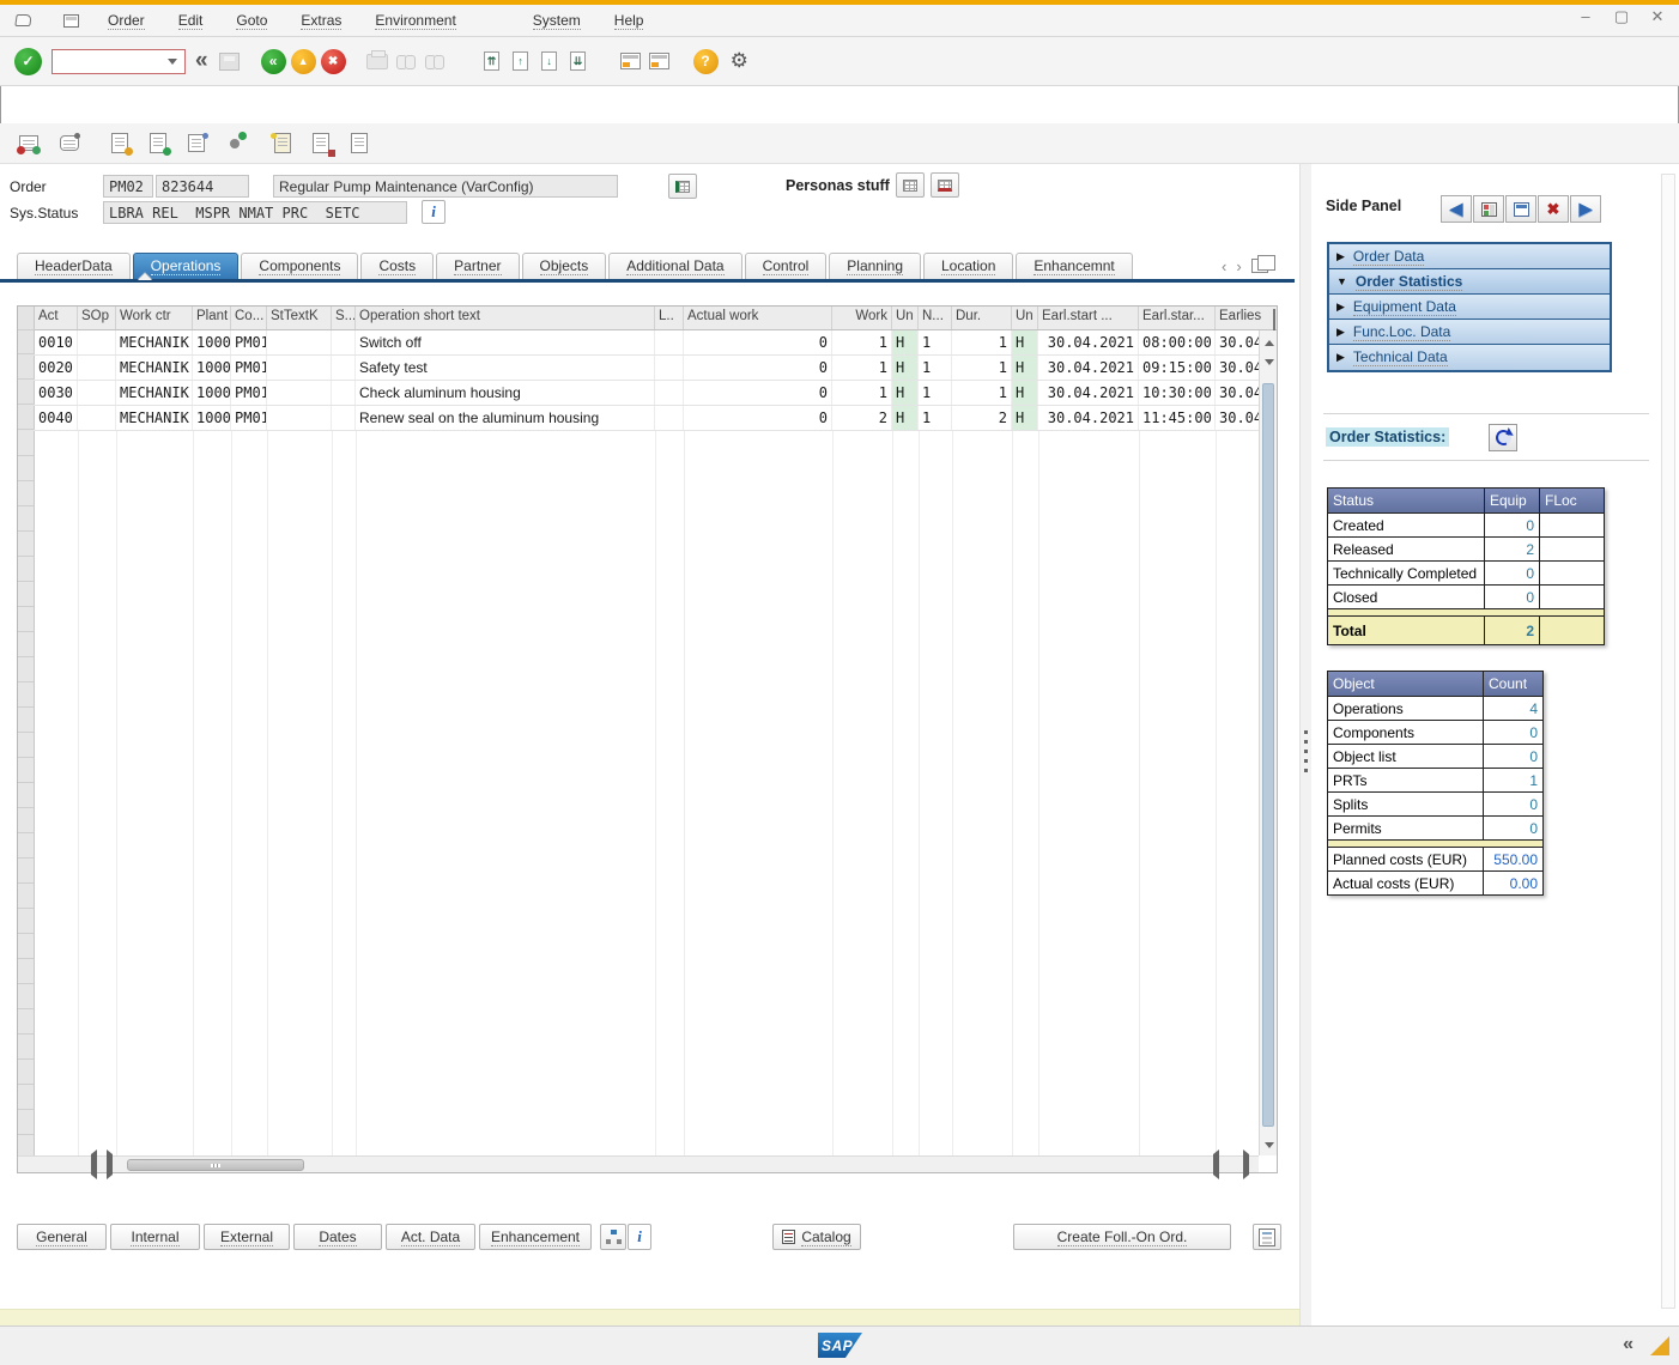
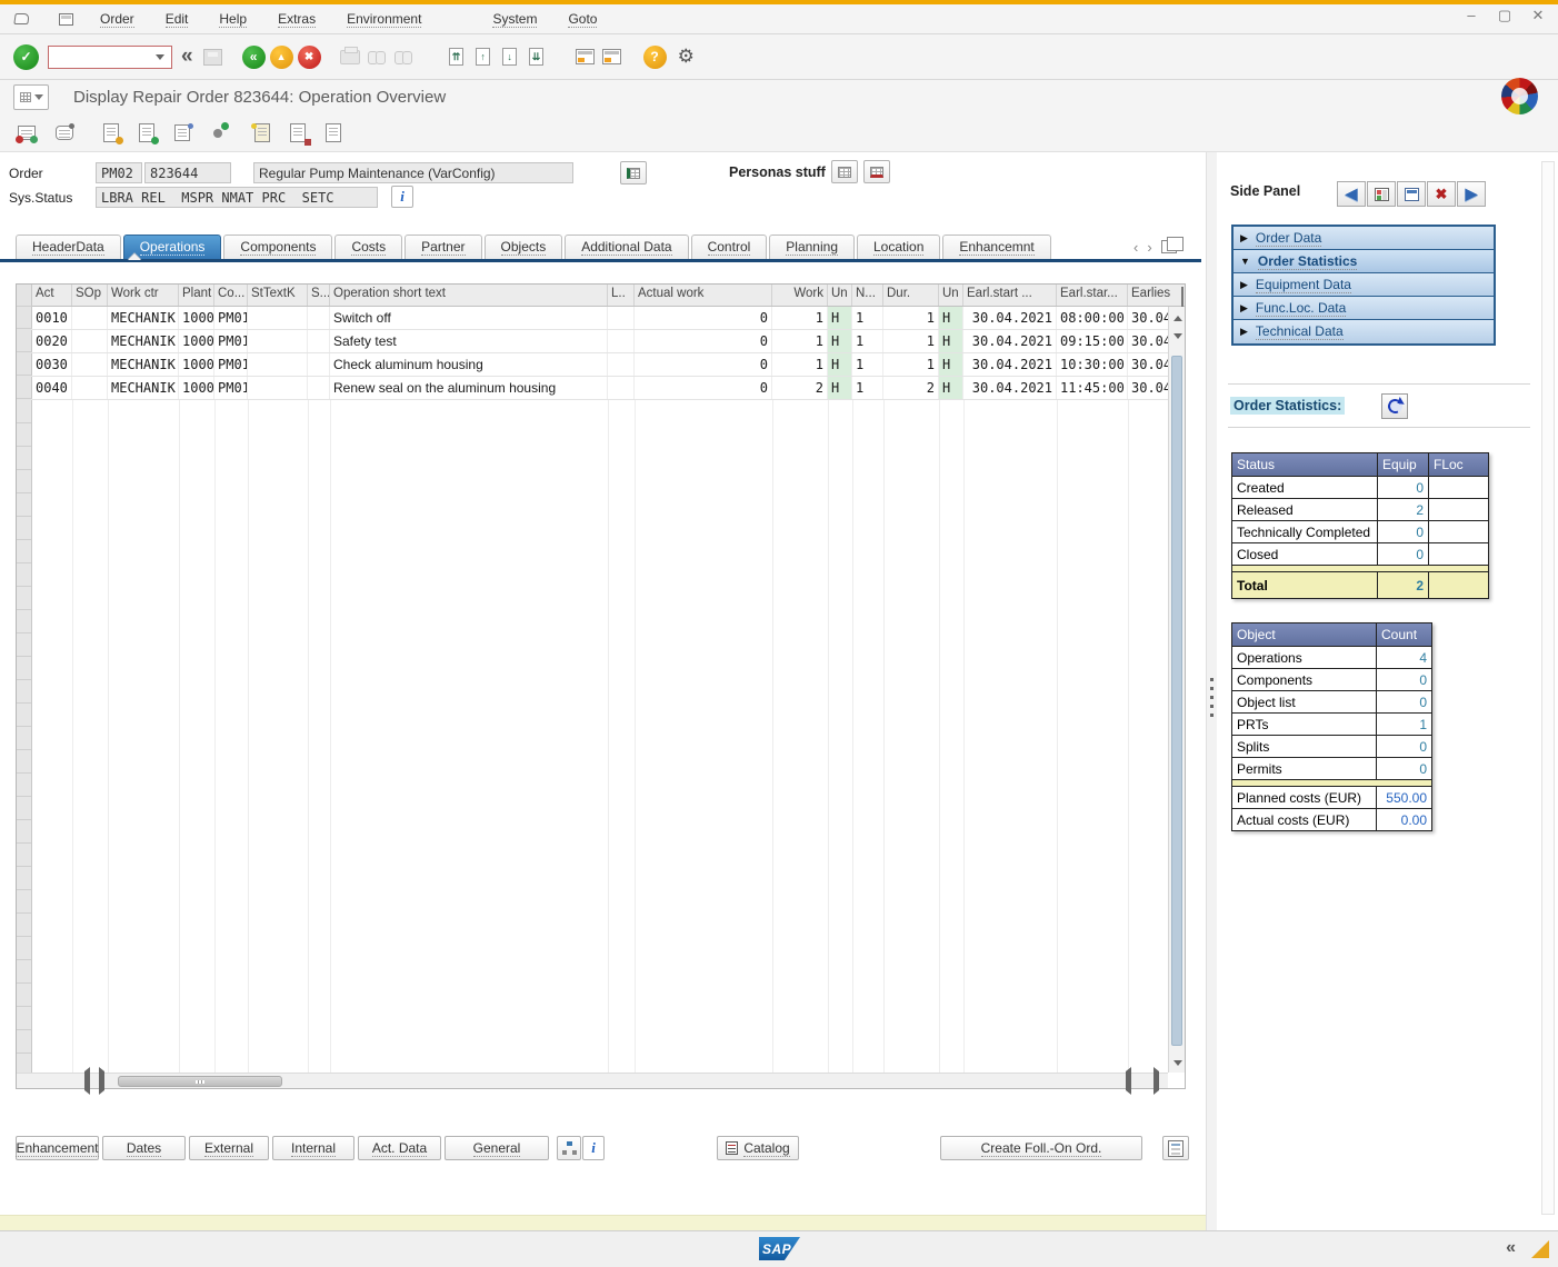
  Order
  Edit
- Goto
+ Help
  Extras
  Environment
  System
- Help
+ Goto
  –
  ▢
  ✕
  ✓
  «
  «
  ▲
  ✖
  ⇈
  ↑
  ↓
  ⇊
  ?
  ⚙
+ Display Repair Order 823644: Operation Overview
  Order
  PM02
  823644
  Regular Pump Maintenance (VarConfig)
  Personas stuff
  Sys.Status
  LBRA REL MSPR NMAT PRC SETC
  i
  HeaderData
  Operations
  Components
  Costs
  Partner
  Objects
  Additional Data
  Control
  Planning
  Location
  Enhancemnt
  ‹
  ›
  Act
  SOp
  Work ctr
  Plant
  Co...
  StTextK
  S...
  Operation short text
  L..
  Actual work
  Work
  Un
  N...
  Dur.
  Un
  Earl.start ...
  Earl.star...
  Earlies
  0010
  MECHANIK
  1000
  PM01
  Switch off
  0
  1
  H
  1
  1
  H
  30.04.2021
  08:00:00
  30.0
  0020
  MECHANIK
  1000
  PM01
  Safety test
  0
  1
  H
  1
  1
  H
  30.04.2021
  09:15:00
  30.0
  0030
  MECHANIK
  1000
  PM01
  Check aluminum housing
  0
  1
  H
  1
  1
  H
  30.04.2021
  10:30:00
  30.0
  0040
  MECHANIK
  1000
  PM01
  Renew seal on the aluminum housing
  0
  2
  H
  1
  2
  H
  30.04.2021
  11:45:00
  30.0
- General
+ Enhancement
- Internal
+ Dates
  External
- Dates
+ Internal
  Act. Data
- Enhancement
+ General
  i
  Catalog
  Create Foll.-On Ord.
  Side Panel
  ◀
  ✖
  ▶
  ▶
  Order Data
  ▼
  Order Statistics
  ▶
  Equipment Data
  ▶
  Func.Loc. Data
  ▶
  Technical Data
  Order Statistics:
  Status
  Equip
  FLoc
  Created
  0
  Released
  2
  Technically Completed
  0
  Closed
  0
  Total
  2
  Object
  Count
  Operations
  4
  Components
  0
  Object list
  0
  PRTs
  1
  Splits
  0
  Permits
  0
  Planned costs (EUR)
  550.00
  Actual costs (EUR)
  0.00
  SAP
  «
